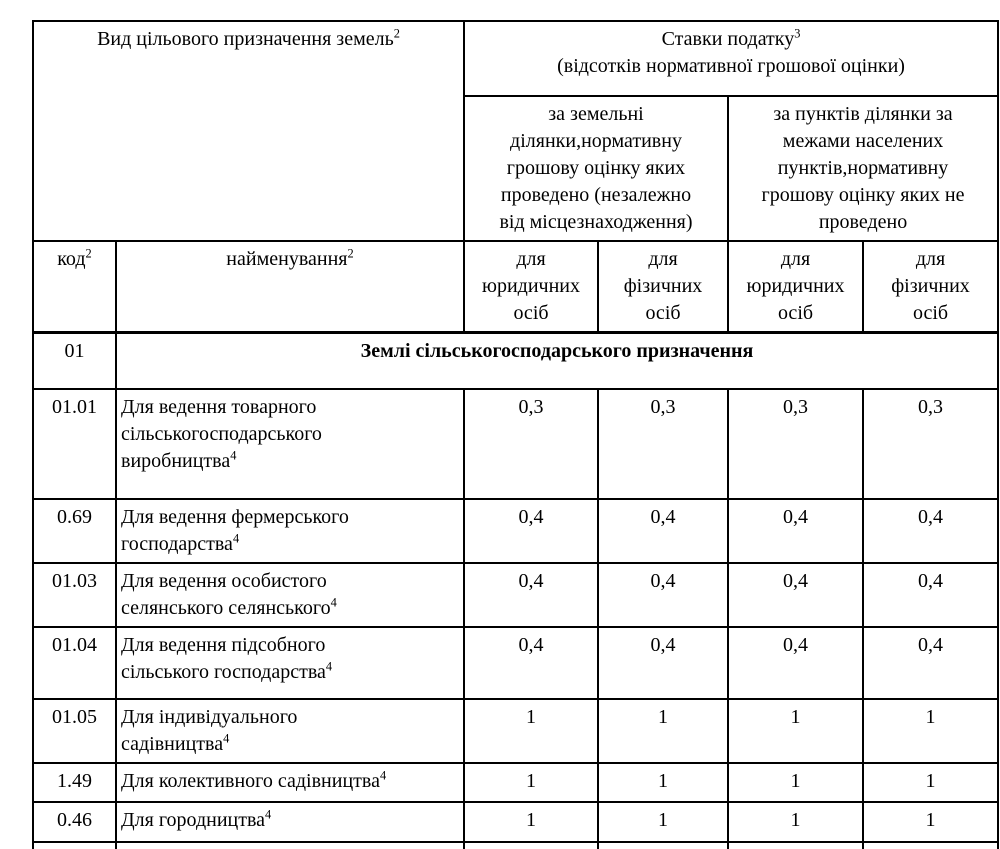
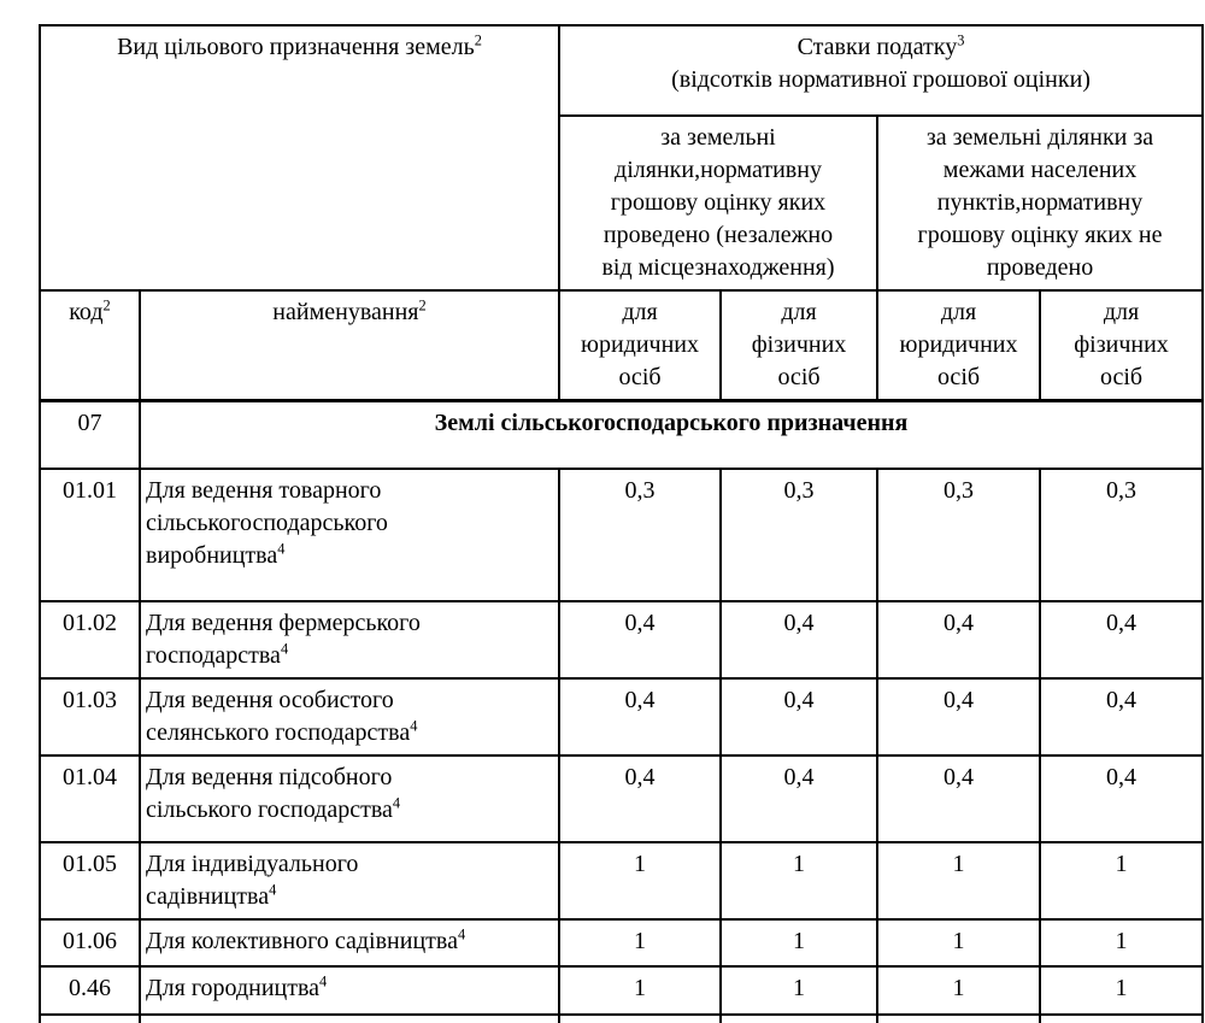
  Вид цільового призначення земель2	Ставки податку3 (відсотків нормативної грошової оцінки)
- за земельні ділянки,нормативну грошову оцінку яких проведено (незалежно від місцезнаходження)	за пунктів ділянки за межами населених пунктів,нормативну грошову оцінку яких не проведено
+ за земельні ділянки,нормативну грошову оцінку яких проведено (незалежно від місцезнаходження)	за земельні ділянки за межами населених пунктів,нормативну грошову оцінку яких не проведено
  код2	найменування2	для юридичних осіб	для фізичних осіб	для юридичних осіб	для фізичних осіб
- 01	Землі сільськогосподарського призначення
+ 07	Землі сільськогосподарського призначення
  01.01	Для ведення товарного сільськогосподарського виробництва4	0,3	0,3	0,3	0,3
- 0.69	Для ведення фермерського господарства4	0,4	0,4	0,4	0,4
+ 01.02	Для ведення фермерського господарства4	0,4	0,4	0,4	0,4
- 01.03	Для ведення особистого селянського селянського4	0,4	0,4	0,4	0,4
+ 01.03	Для ведення особистого селянського господарства4	0,4	0,4	0,4	0,4
  01.04	Для ведення підсобного сільського господарства4	0,4	0,4	0,4	0,4
  01.05	Для індивідуального садівництва4	1	1	1	1
- 1.49	Для колективного садівництва4	1	1	1	1
+ 01.06	Для колективного садівництва4	1	1	1	1
  0.46	Для городництва4	1	1	1	1
